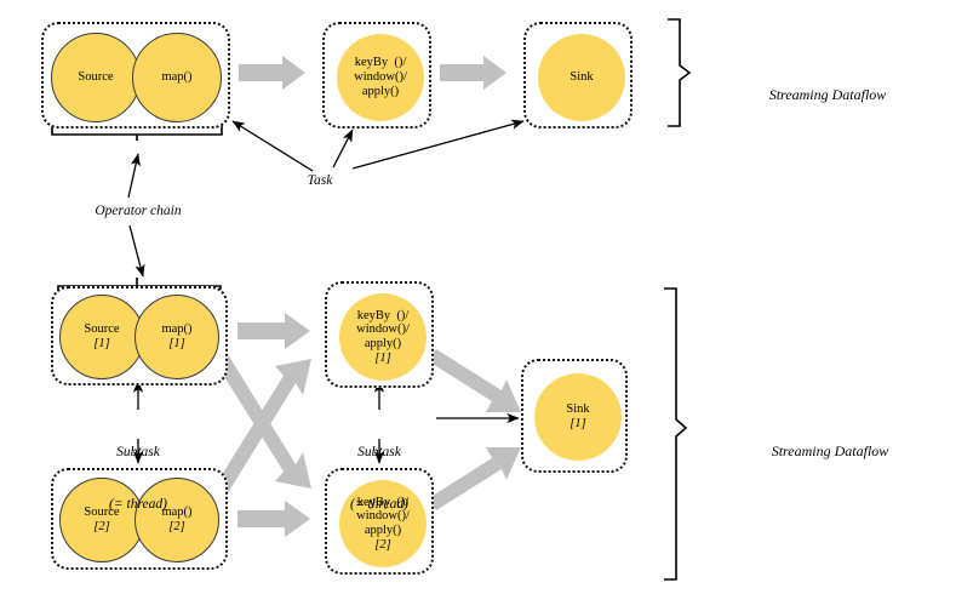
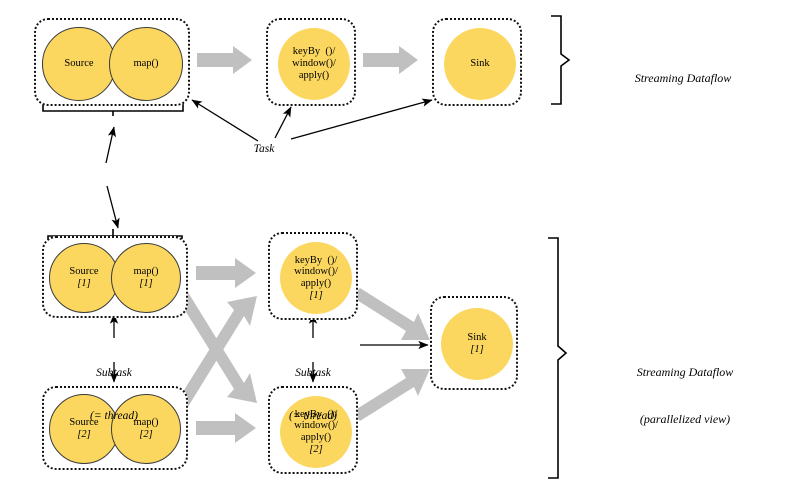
  Source
  map()
  keyBy ()/
  window()/
  apply()
  Sink
  Streaming Dataflow
- Operator chain
  Task
  Source
  [1]
  map()
  [1]
  Source
  [2]
  map()
  [2]
  keyBy ()/
  window()/
  apply()
  [1]
  keyBy ()/
  window()/
  apply()
  [2]
  Sink
  [1]
  Subtask
  (= thread)
  Subtask
  (= thread)
  Streaming Dataflow
+ (parallelized view)
